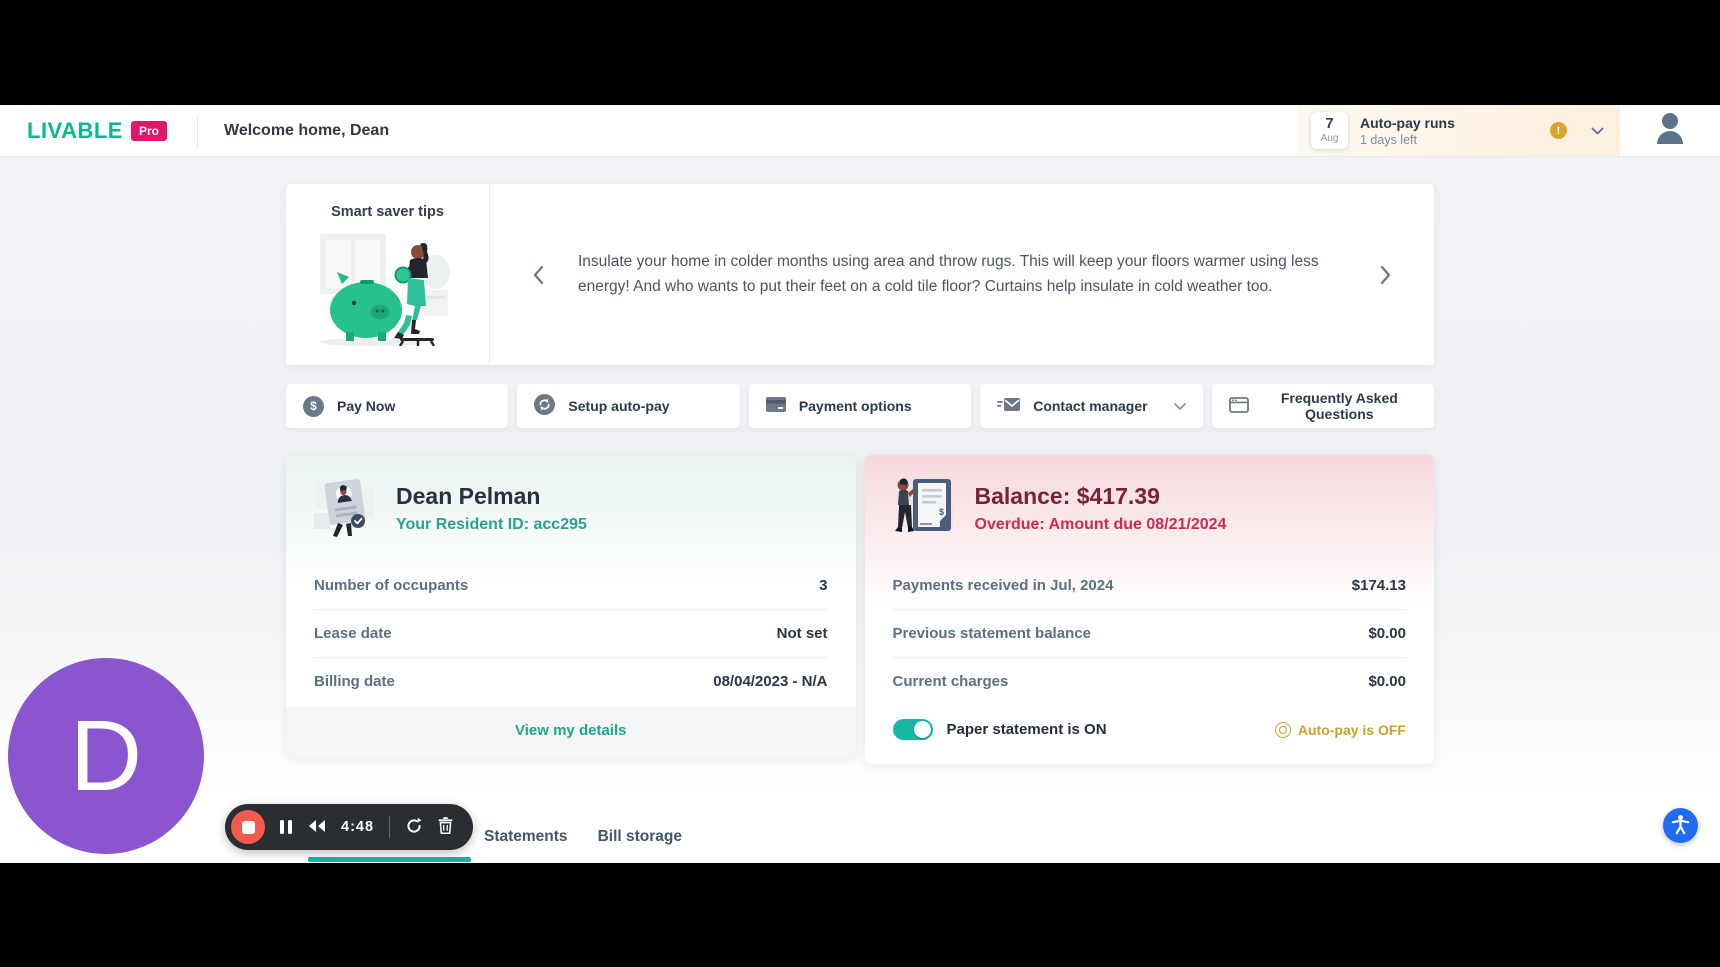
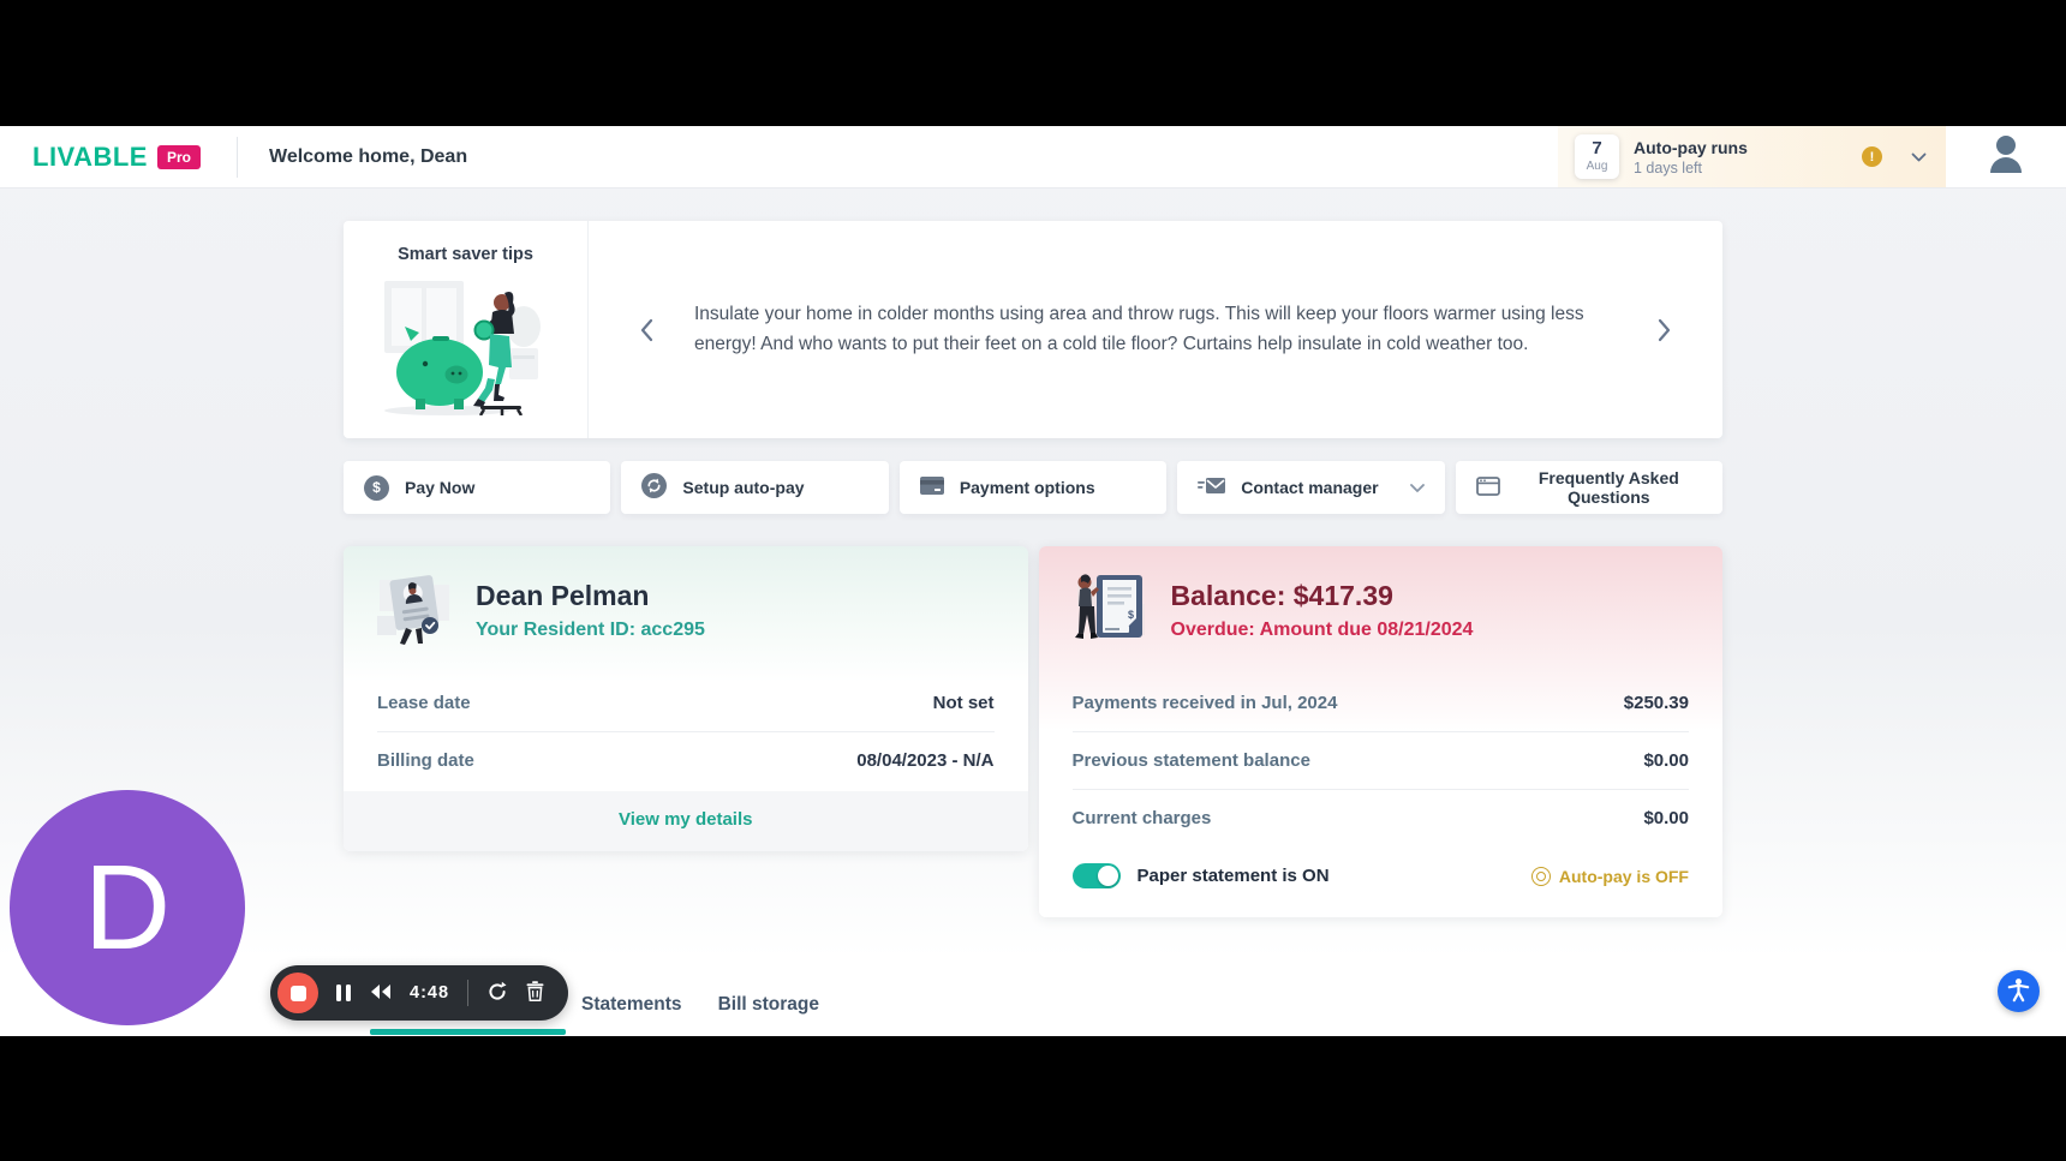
  LIVABLE
  Pro
  Welcome home, Dean
  7
  Aug
  Auto-pay runs
  1 days left
  !
  Smart saver tips
  Insulate your home in colder months using area and throw rugs. This will keep your floors warmer using less energy! And who wants to put their feet on a cold tile floor? Curtains help insulate in cold weather too.
  $
  Pay Now
  Setup auto-pay
  Payment options
  Contact manager
  Frequently Asked Questions
  Dean Pelman
  Your Resident ID: acc295
- Number of occupants
- 3
  Lease date
  Not set
  Billing date
  08/04/2023 - N/A
  View my details
  $
  Balance: $417.39
  Overdue: Amount due 08/21/2024
  Payments received in Jul, 2024
- $174.13
+ $250.39
  Previous statement balance
  $0.00
  Current charges
  $0.00
  Paper statement is ON
  Auto-pay is OFF
  Statements
  Bill storage
  D
  4:48
